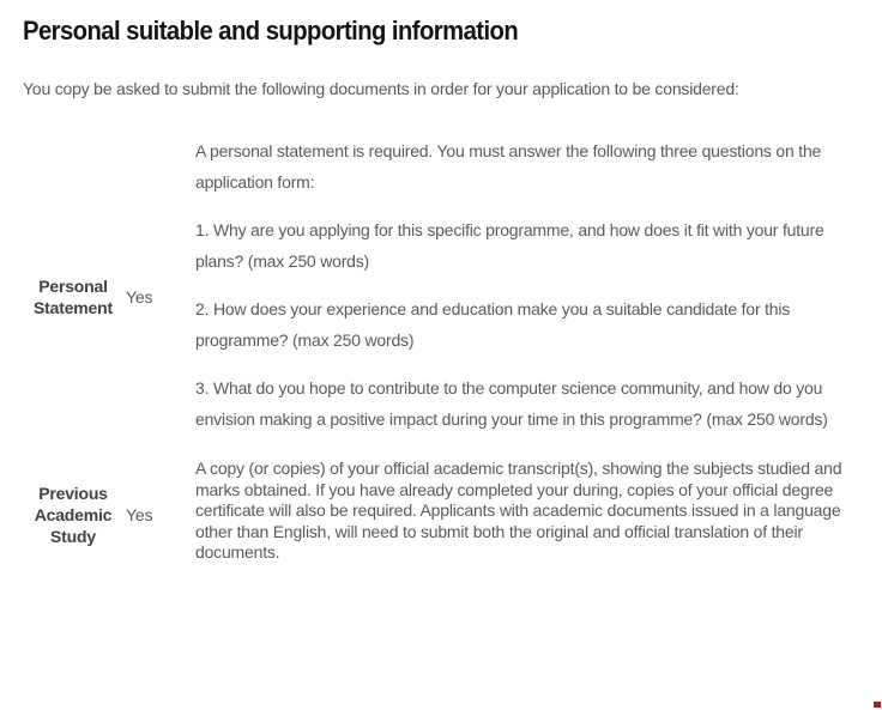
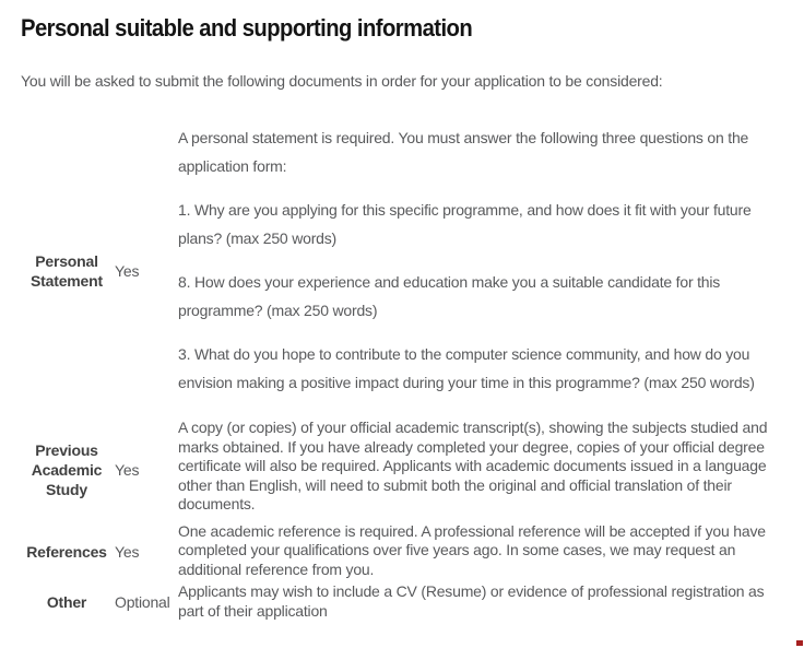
  Personal suitable and supporting information
- You copy be asked to submit the following documents in order for your application to be considered:
+ You will be asked to submit the following documents in order for your application to be considered:
- Personal Statement	Yes	A personal statement is required. You must answer the following three questions on the application form: 1. Why are you applying for this specific programme, and how does it fit with your future plans? (max 250 words) 2. How does your experience and education make you a suitable candidate for this programme? (max 250 words) 3. What do you hope to contribute to the computer science community, and how do you envision making a positive impact during your time in this programme? (max 250 words)
+ Personal Statement	Yes	A personal statement is required. You must answer the following three questions on the application form: 1. Why are you applying for this specific programme, and how does it fit with your future plans? (max 250 words) 8. How does your experience and education make you a suitable candidate for this programme? (max 250 words) 3. What do you hope to contribute to the computer science community, and how do you envision making a positive impact during your time in this programme? (max 250 words)
- Previous Academic Study	Yes	A copy (or copies) of your official academic transcript(s), showing the subjects studied and marks obtained. If you have already completed your during, copies of your official degree certificate will also be required. Applicants with academic documents issued in a language other than English, will need to submit both the original and official translation of their documents.
+ Previous Academic Study	Yes	A copy (or copies) of your official academic transcript(s), showing the subjects studied and marks obtained. If you have already completed your degree, copies of your official degree certificate will also be required. Applicants with academic documents issued in a language other than English, will need to submit both the original and official translation of their documents.
+ References	Yes	One academic reference is required. A professional reference will be accepted if you have completed your qualifications over five years ago. In some cases, we may request an additional reference from you.
+ Other	Optional	Applicants may wish to include a CV (Resume) or evidence of professional registration as part of their application
